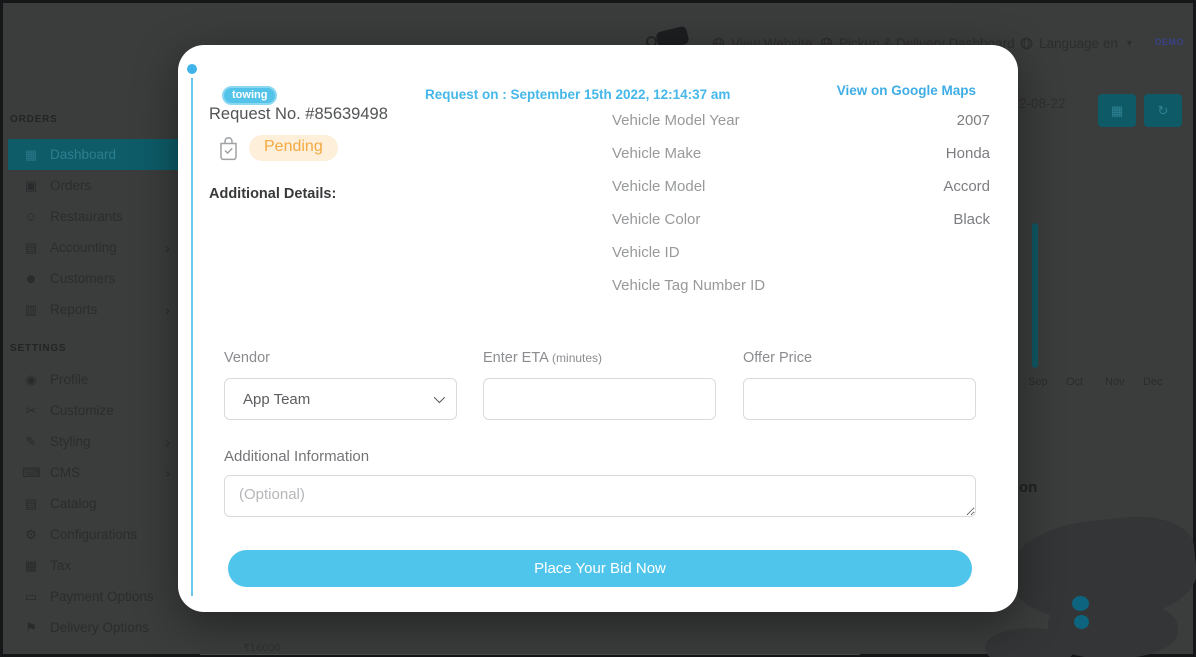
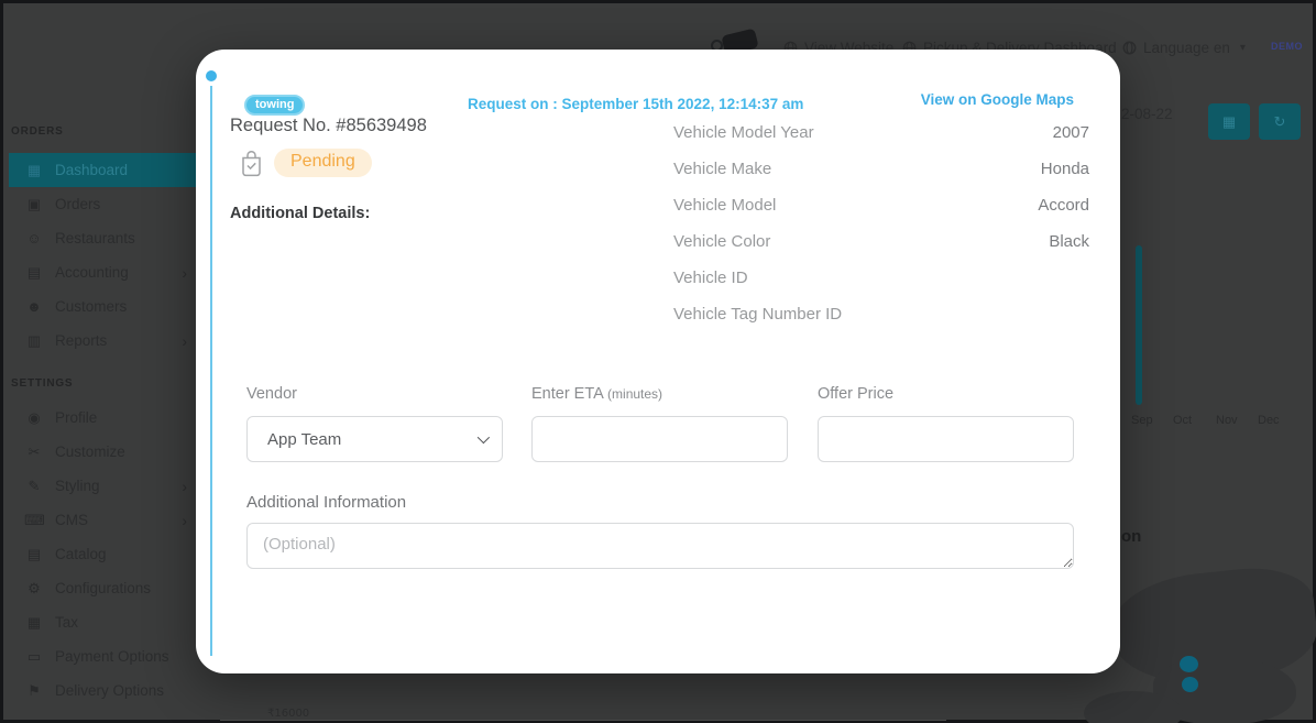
  View Website
  Pickup & Delivery Dashboard
  DEMO
  ORDERS
  ▦
  Dashboard
  SETTINGS
  ▦
  ↻
  on
  ₹16000
  towing
  Request on : September 15th 2022, 12:14:37 am
  View on Google Maps
  Request No. #85639498
  Pending
  Additional Details:
  Vehicle Model Year
  2007
  Vehicle Make
  Honda
  Vehicle Model
  Accord
  Vehicle Color
  Black
  Vehicle ID
  Vehicle Tag Number ID
  Vendor
  Enter ETA (minutes)
  Offer Price
  App Team
  Additional Information
  (Optional)
- Place Your Bid Now
